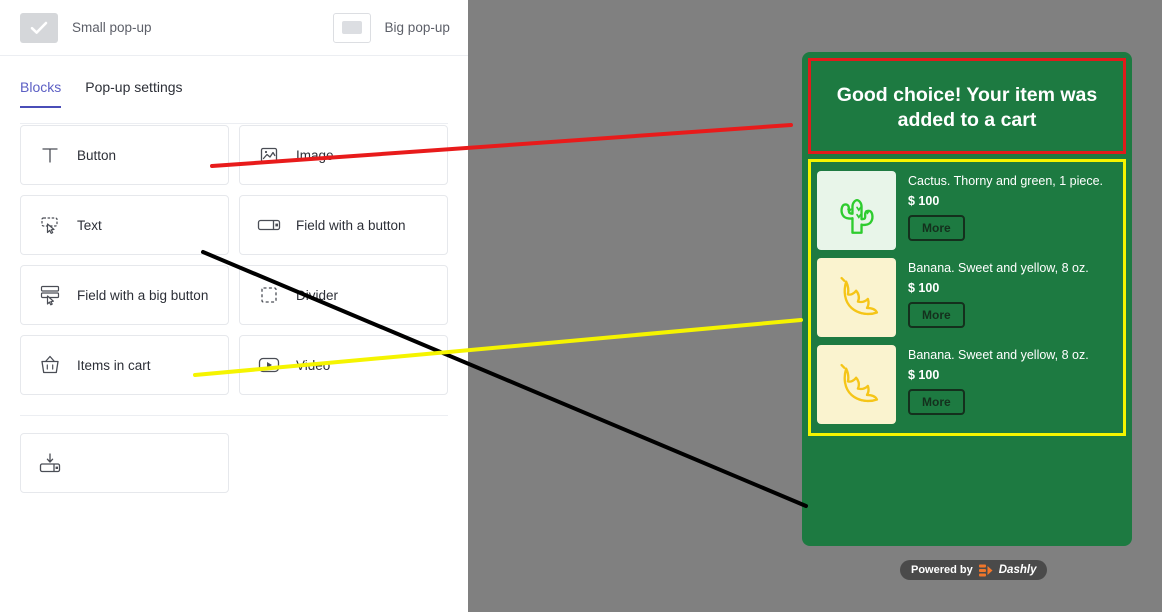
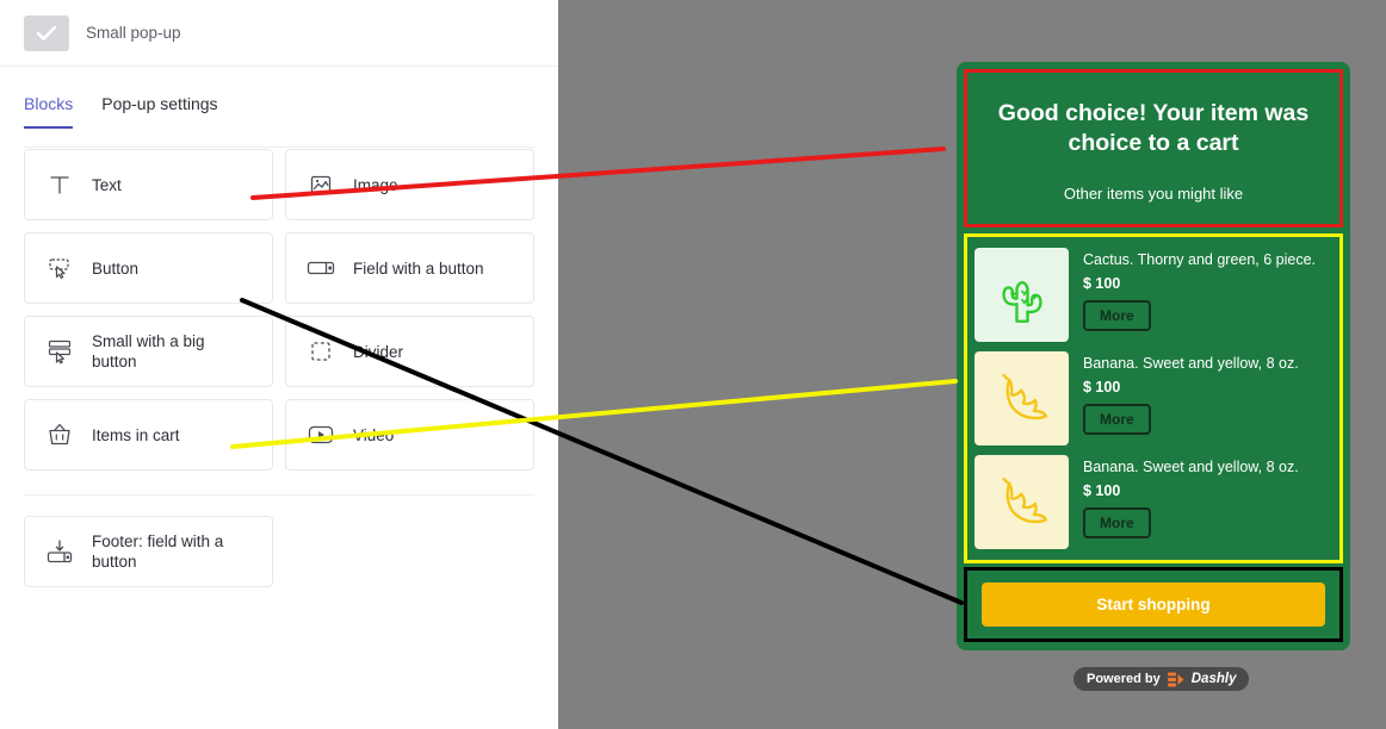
  Small pop-up
- Big pop-up
  Blocks
  Pop-up settings
- Button
+ Text
  Image
- Text
+ Button
  Field with a button
- Field with a big button
+ Small with a big button
  vider
  Items in cart
+ Footer: field with a button
- Good choice! Your item was added to a cart
+ Good choice! Your item was choice to a cart
+ Other items you might like
- Cactus. Thorny and green, 1 piece.
+ Cactus. Thorny and green, 6 piece.
  $ 100
  More
  Banana. Sweet and yellow, 8 oz.
  $ 100
  More
  Banana. Sweet and yellow, 8 oz.
  $ 100
  More
+ Start shopping
  Powered by
  Dashly
